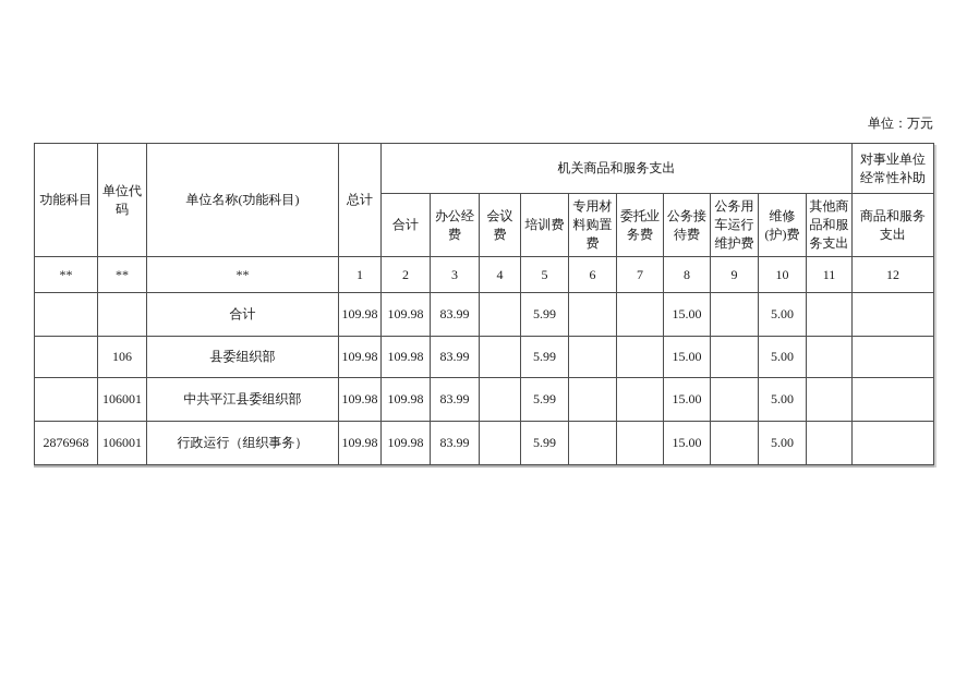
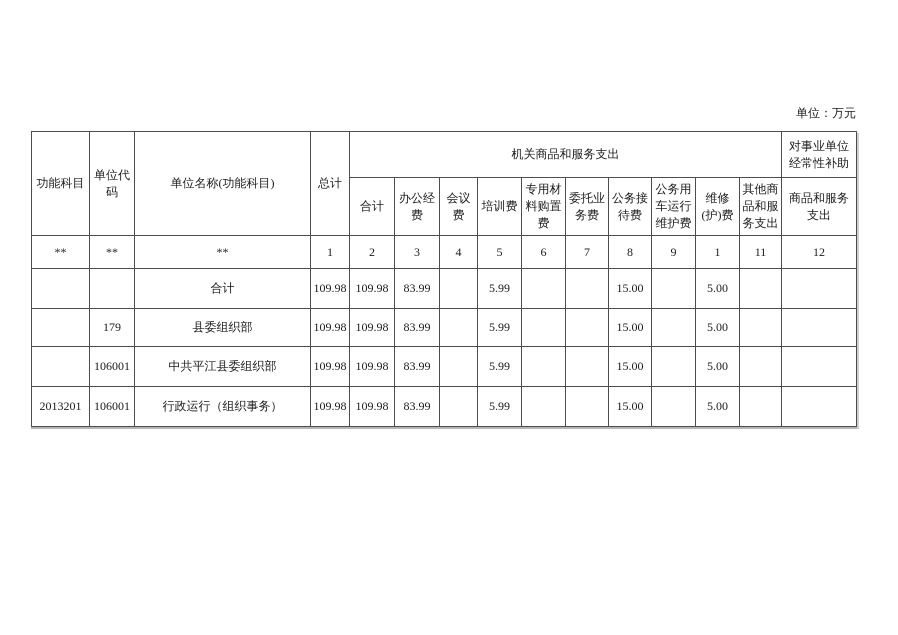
  单位：万元
  功能科目	单位代码	单位名称(功能科目)	总计	机关商品和服务支出	对事业单位经常性补助
  合计	办公经费	会议费	培训费	专用材料购置费	委托业务费	公务接待费	公务用车运行维护费	维修(护)费	其他商品和服务支出	商品和服务支出
- **	**	**	1	2	3	4	5	6	7	8	9	10	11	12
+ **	**	**	1	2	3	4	5	6	7	8	9	1	11	12
  		合计	109.98	109.98	83.99		5.99			15.00		5.00
- 	106	县委组织部	109.98	109.98	83.99		5.99			15.00		5.00
+ 	179	县委组织部	109.98	109.98	83.99		5.99			15.00		5.00
  	106001	中共平江县委组织部	109.98	109.98	83.99		5.99			15.00		5.00
- 2876968	106001	行政运行（组织事务）	109.98	109.98	83.99		5.99			15.00		5.00
+ 2013201	106001	行政运行（组织事务）	109.98	109.98	83.99		5.99			15.00		5.00
